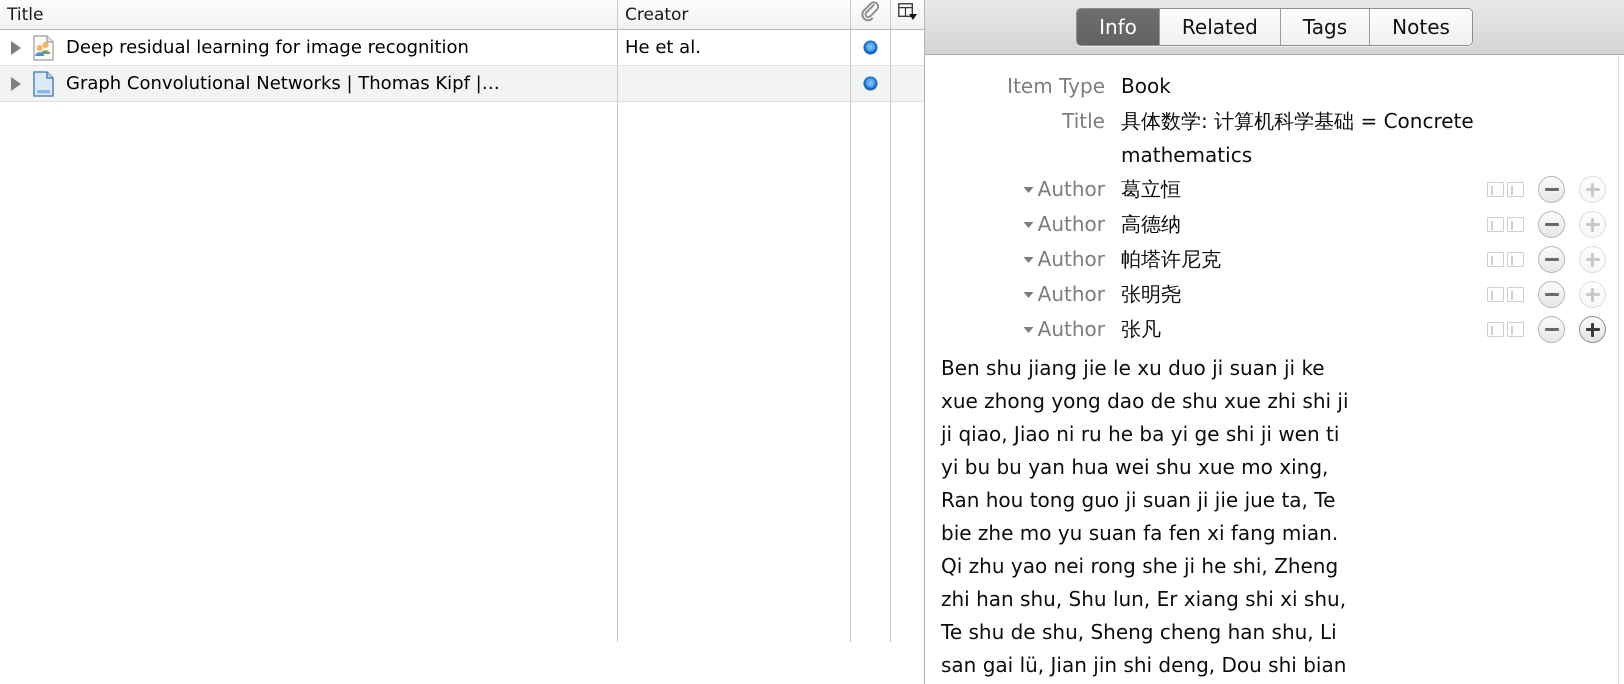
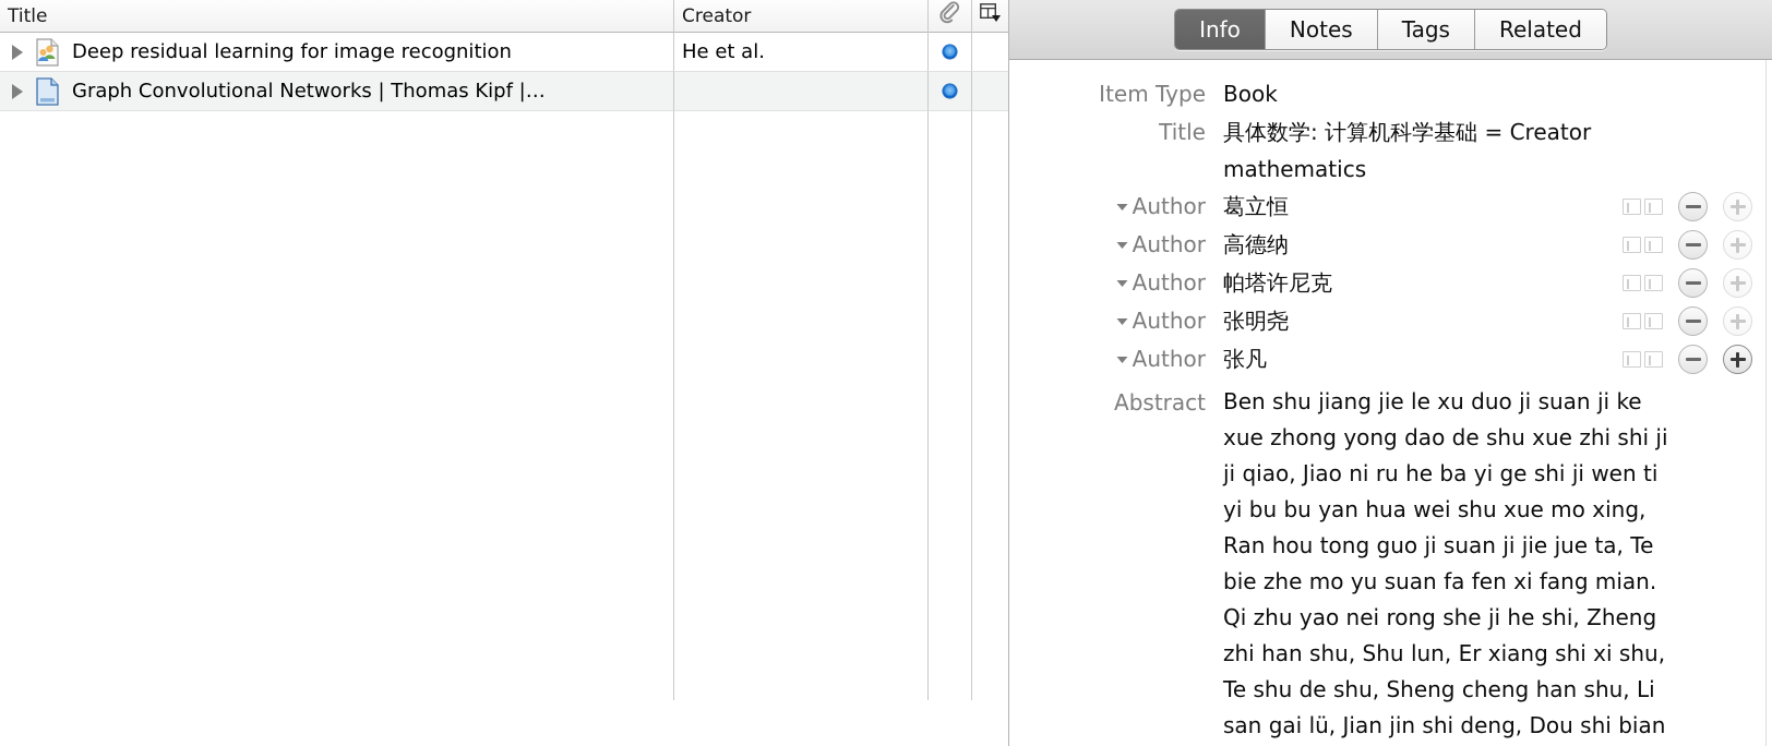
  Title
  Creator
  Deep residual learning for image recognition
  He et al.
  Graph Convolutional Networks | Thomas Kipf |…
  Info
- Related
+ Notes
  Tags
- Notes
+ Related
  Item Type
  Book
  Title
- 具体数学: 计算机科学基础 = Concrete mathematics
+ 具体数学: 计算机科学基础 = Creator mathematics
  Author
  葛立恒
  Author
  高德纳
  Author
  帕塔许尼克
  Author
  张明尧
  Author
  张凡
+ Abstract
  Ben shu jiang jie le xu duo ji suan ji ke xue zhong yong dao de shu xue zhi shi ji ji qiao, Jiao ni ru he ba yi ge shi ji wen ti yi bu bu yan hua wei shu xue mo xing, Ran hou tong guo ji suan ji jie jue ta, Te bie zhe mo yu suan fa fen xi fang mian. Qi zhu yao nei rong she ji he shi, Zheng zhi han shu, Shu lun, Er xiang shi xi shu, Te shu de shu, Sheng cheng han shu, Li san gai lü, Jian jin shi deng, Dou shi bian
